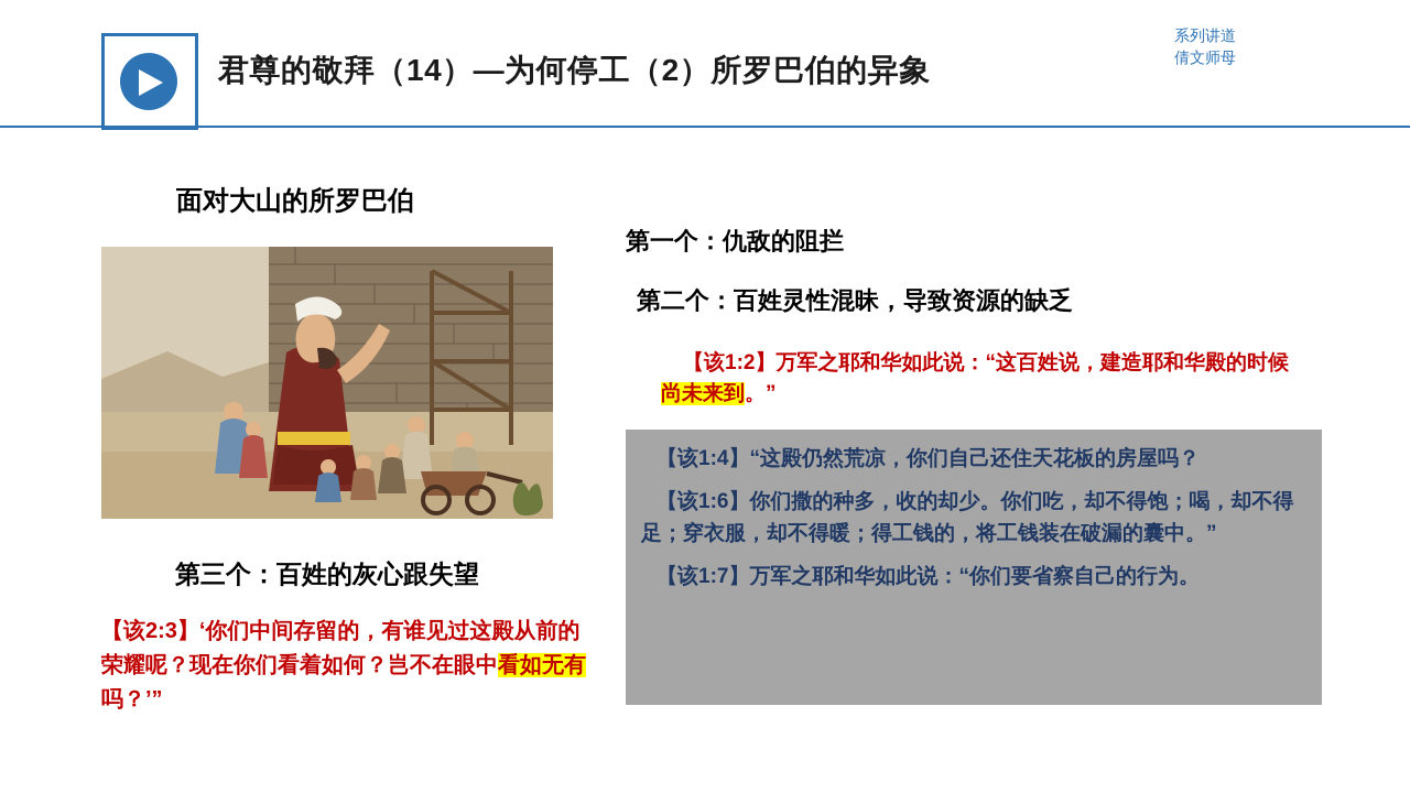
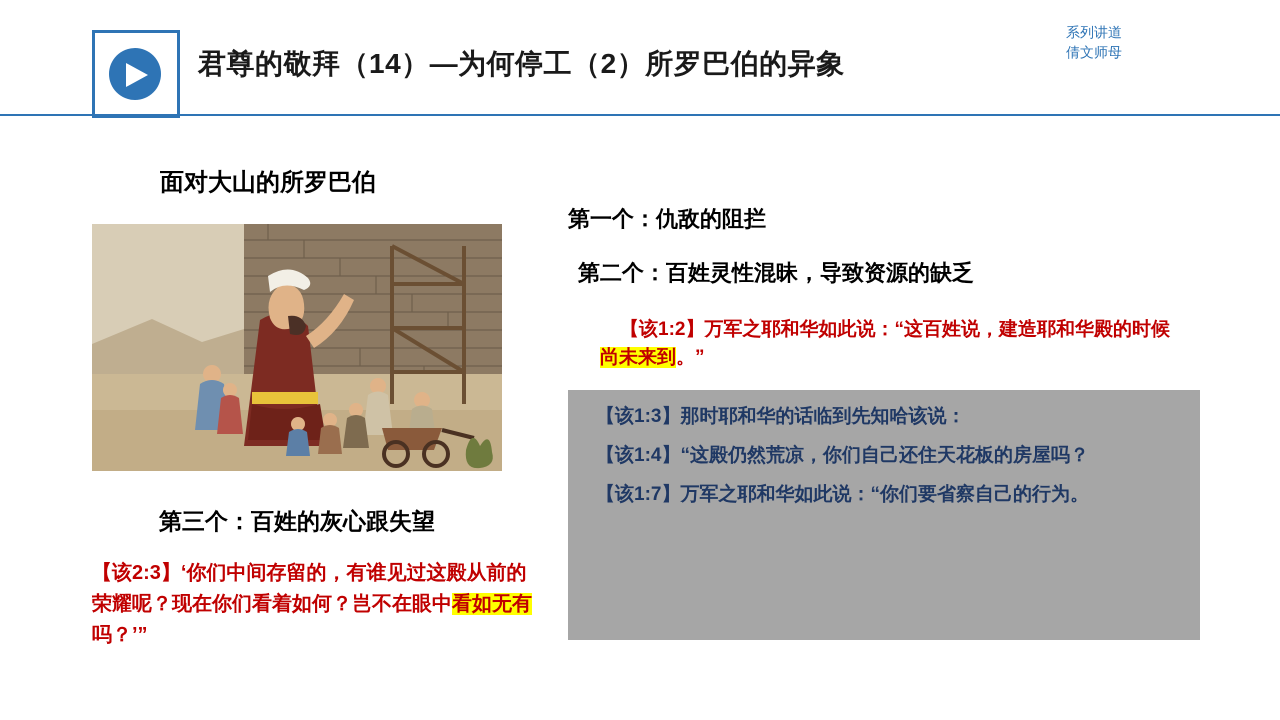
  君尊的敬拜（14）—为何停工（2）所罗巴伯的异象
  系列讲道
  倩文师母
  面对大山的所罗巴伯
  第三个：百姓的灰心跟失望
  【该2:3】‘你们中间存留的，有谁见过这殿从前的荣耀呢？现在你们看着如何？岂不在眼中看如无有吗？’”
  第一个：仇敌的阻拦
  第二个：百姓灵性混昧，导致资源的缺乏
  【该1:2】万军之耶和华如此说：“这百姓说，建造耶和华殿的时候尚未来到。”
+ 【该1:3】那时耶和华的话临到先知哈该说：
  【该1:4】“这殿仍然荒凉，你们自己还住天花板的房屋吗？
- 【该1:6】你们撒的种多，收的却少。你们吃，却不得饱；喝，却不得足；穿衣服，却不得暖；得工钱的，将工钱装在破漏的囊中。”
  【该1:7】万军之耶和华如此说：“你们要省察自己的行为。
